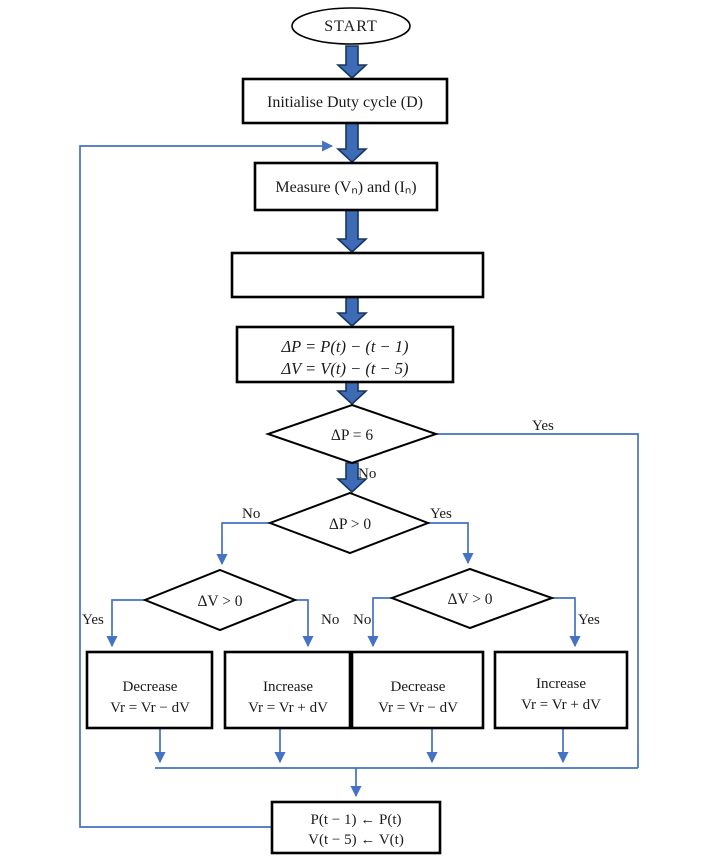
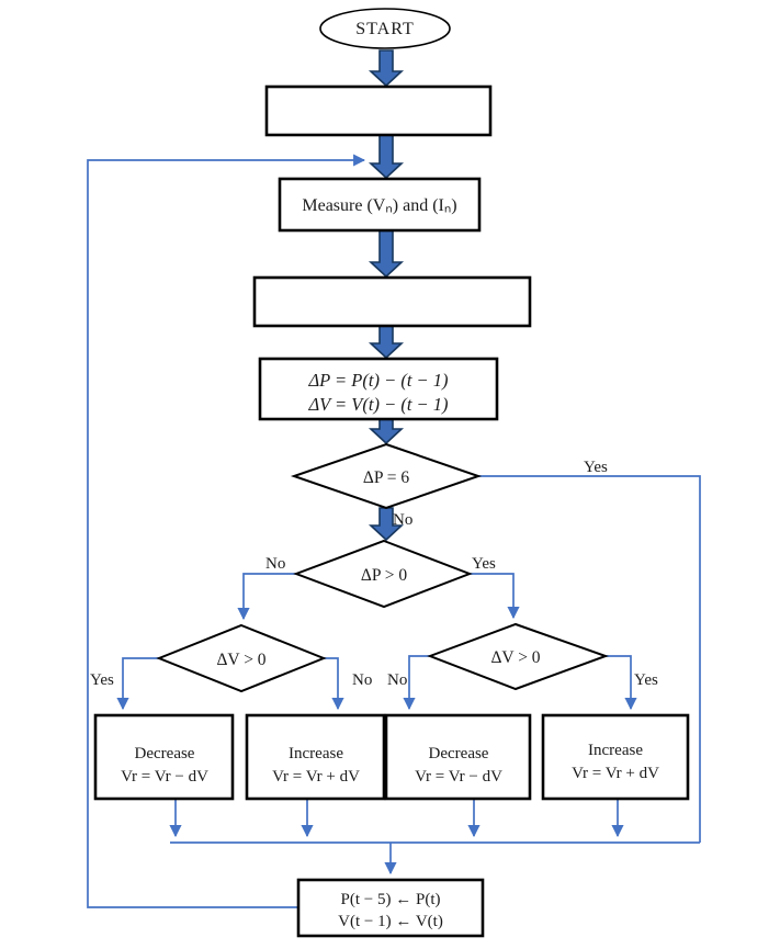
  START
- Initialise Duty cycle (D)
  Measure (Vₙ) and (Iₙ)
  ΔP = P(t) − (t − 1)
- ΔV = V(t) − (t − 5)
+ ΔV = V(t) − (t − 1)
  ΔP = 6
  ΔP > 0
  ΔV > 0
  ΔV > 0
  Decrease
  Vr = Vr − dV
  Increase
  Vr = Vr + dV
  Decrease
  Vr = Vr − dV
  Increase
  Vr = Vr + dV
- P(t − 1) ← P(t)
+ P(t − 5) ← P(t)
- V(t − 5) ← V(t)
+ V(t − 1) ← V(t)
  Yes
  No
  No
  Yes
  Yes
  No
  No
  Yes
